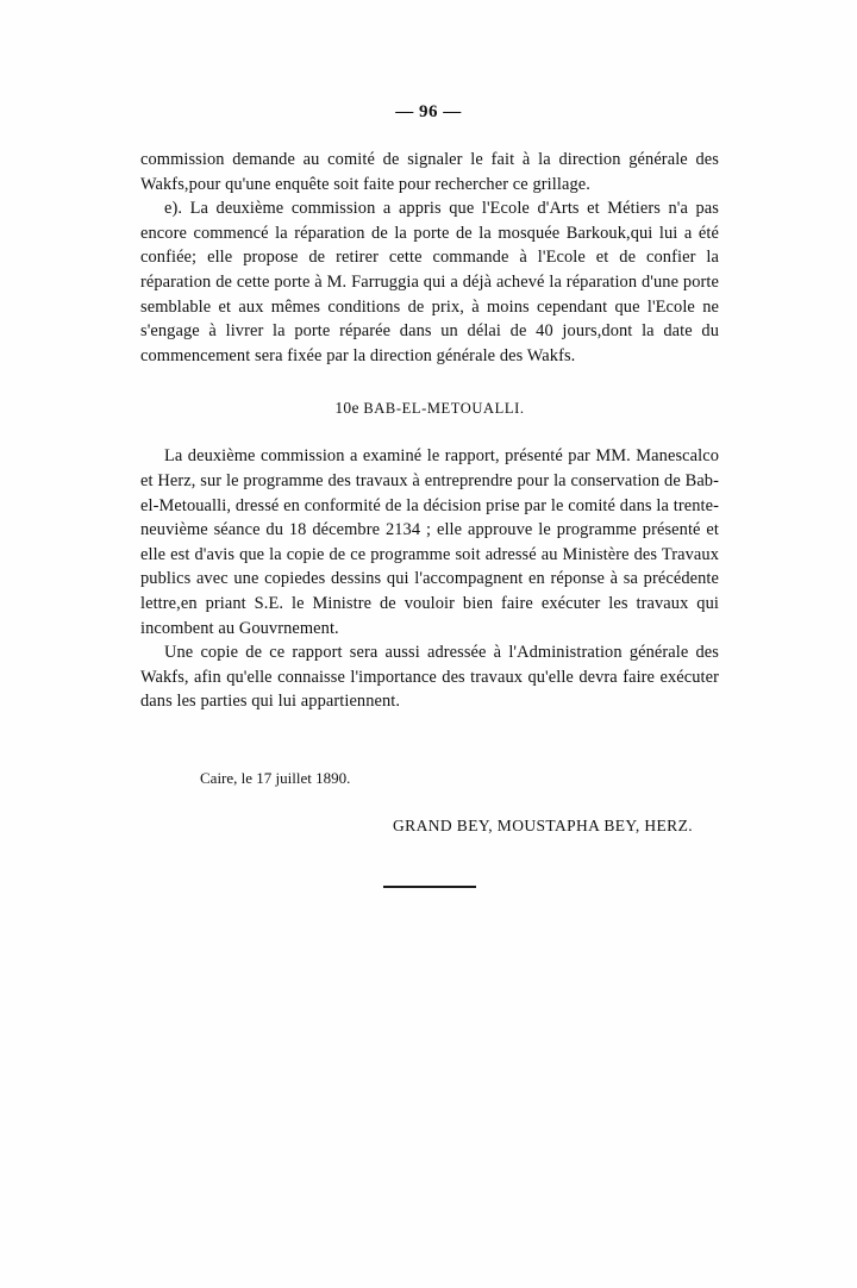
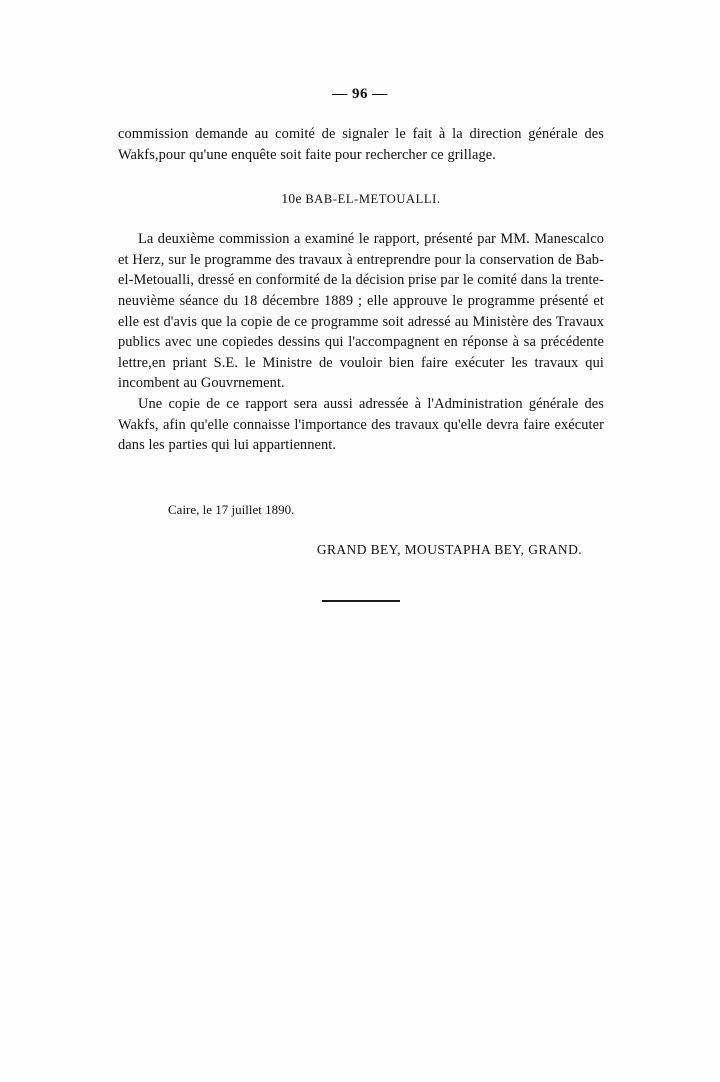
  — 96 —
  commission demande au comité de signaler le fait à la direction générale des Wakfs,pour qu'une enquête soit faite pour rechercher ce grillage.
- e). La deuxième commission a appris que l'Ecole d'Arts et Métiers n'a pas encore commencé la réparation de la porte de la mosquée Barkouk,qui lui a été confiée; elle propose de retirer cette commande à l'Ecole et de confier la réparation de cette porte à M. Farruggia qui a déjà achevé la réparation d'une porte semblable et aux mêmes conditions de prix, à moins cependant que l'Ecole ne s'engage à livrer la porte réparée dans un délai de 40 jours,dont la date du commencement sera fixée par la direction générale des Wakfs.
  10e BAB-EL-METOUALLI.
- La deuxième commission a examiné le rapport, présenté par MM. Manescalco et Herz, sur le programme des travaux à entreprendre pour la conservation de Bab-el-Metoualli, dressé en conformité de la décision prise par le comité dans la trente-neuvième séance du 18 décembre 2134 ; elle approuve le programme présenté et elle est d'avis que la copie de ce programme soit adressé au Ministère des Travaux publics avec une copiedes dessins qui l'accompagnent en réponse à sa précédente lettre,en priant S.E. le Ministre de vouloir bien faire exécuter les travaux qui incombent au Gouvrnement.
+ La deuxième commission a examiné le rapport, présenté par MM. Manescalco et Herz, sur le programme des travaux à entreprendre pour la conservation de Bab-el-Metoualli, dressé en conformité de la décision prise par le comité dans la trente-neuvième séance du 18 décembre 1889 ; elle approuve le programme présenté et elle est d'avis que la copie de ce programme soit adressé au Ministère des Travaux publics avec une copiedes dessins qui l'accompagnent en réponse à sa précédente lettre,en priant S.E. le Ministre de vouloir bien faire exécuter les travaux qui incombent au Gouvrnement.
  Une copie de ce rapport sera aussi adressée à l'Administration générale des Wakfs, afin qu'elle connaisse l'importance des travaux qu'elle devra faire exécuter dans les parties qui lui appartiennent.
  Caire, le 17 juillet 1890.
- GRAND BEY, MOUSTAPHA BEY, HERZ.
+ GRAND BEY, MOUSTAPHA BEY, GRAND.
